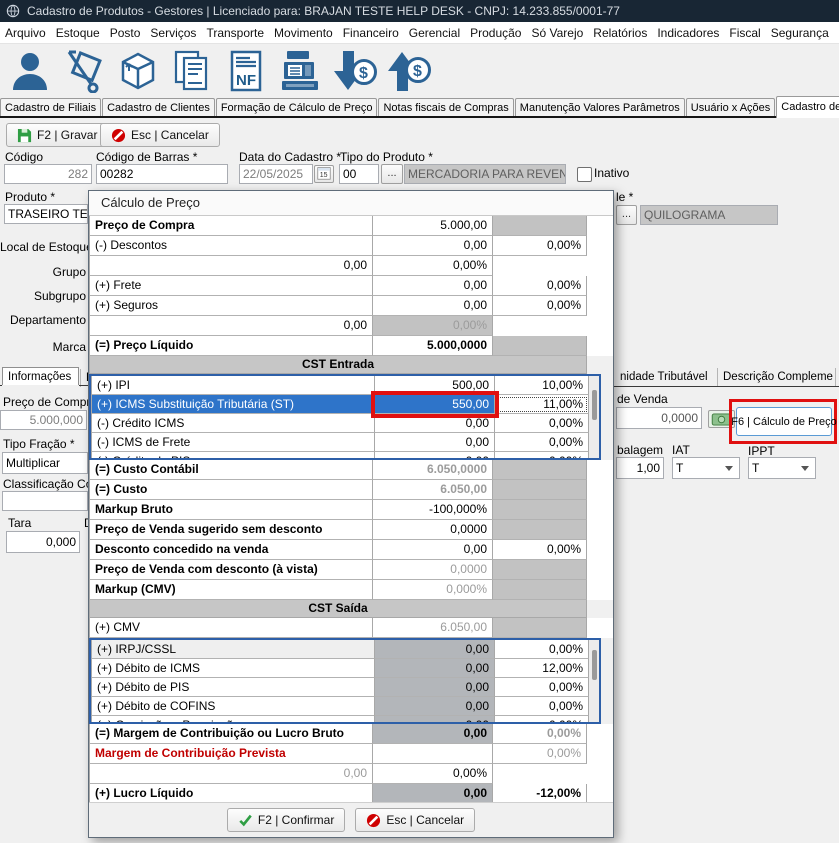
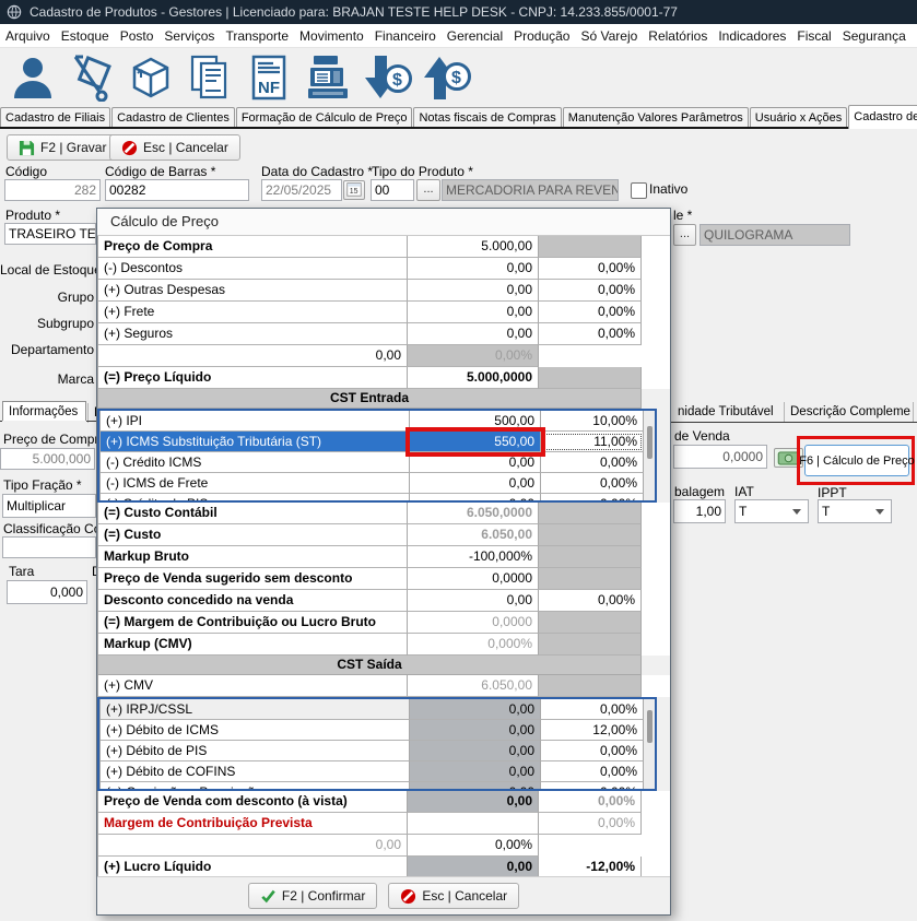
  Cadastro de Produtos - Gestores | Licenciado para: BRAJAN TESTE HELP DESK - CNPJ: 14.233.855/0001-77
  Arquivo
  Estoque
  Posto
  Serviços
  Transporte
  Movimento
  Financeiro
  Gerencial
  Produção
  Só Varejo
  Relatórios
  Indicadores
  Fiscal
  Segurança
  NF
  $
  $
  Cadastro de Filiais
  Cadastro de Clientes
  Formação de Cálculo de Preço
  Notas fiscais de Compras
  Manutenção Valores Parâmetros
  Usuário x Ações
  F2 | Gravar
  Esc | Cancelar
  Código
  282
  Código de Barras *
  00282
  Data do Cadastro *
  22/05/2025
  Tipo do Produto *
  00
  ...
  MERCADORIA PARA REVEN
  Inativo
  Produto *
  TRASEIRO TE
  le *
  ...
  QUILOGRAMA
  Local de Estoqu
  Grupo
  Subgrupo
  Departamento
  Marca
  Informações
  Preço de Comp
  5.000,000
  Tipo Fração *
  Multiplicar
  Classificação C
  Tara
  0,000
  nidade Tributável
  Descrição Compleme
  de Venda
  0,0000
  F6 | Cálculo de Preço
  balagem
  IAT
  IPPT
  1,00
  T
  T
  Cálculo de Preço
  Preço de Compra
  5.000,00
  (-) Descontos
  0,00
  0,00%
+ (+) Outras Despesas
  0,00
  0,00%
  (+) Frete
  0,00
  0,00%
  (+) Seguros
  0,00
  0,00%
  0,00
  0,00%
  (=) Preço Líquido
  5.000,0000
  CST Entrada
  (+) IPI
  500,00
  10,00%
  (+) ICMS Substituição Tributária (ST)
  550,00
  11,00%
  (-) Crédito ICMS
  0,00
  0,00%
  (-) ICMS de Frete
  0,00
  0,00%
  (=) Custo Contábil
  6.050,0000
  (=) Custo
  6.050,00
  Markup Bruto
  -100,000%
  Preço de Venda sugerido sem desconto
  0,0000
  Desconto concedido na venda
  0,00
  0,00%
- Preço de Venda com desconto (à vista)
+ (=) Margem de Contribuição ou Lucro Bruto
  0,0000
  Markup (CMV)
  0,000%
  CST Saída
  (+) CMV
  6.050,00
  (+) IRPJ/CSSL
  0,00
  0,00%
  (+) Débito de ICMS
  0,00
  12,00%
  (+) Débito de PIS
  0,00
  0,00%
  (+) Débito de COFINS
  0,00
  0,00%
- (=) Margem de Contribuição ou Lucro Bruto
+ Preço de Venda com desconto (à vista)
  0,00
  0,00%
  Margem de Contribuição Prevista
  0,00%
  0,00
  0,00%
  (+) Lucro Líquido
  0,00
  -12,00%
  F2 | Confirmar
  Esc | Cancelar
